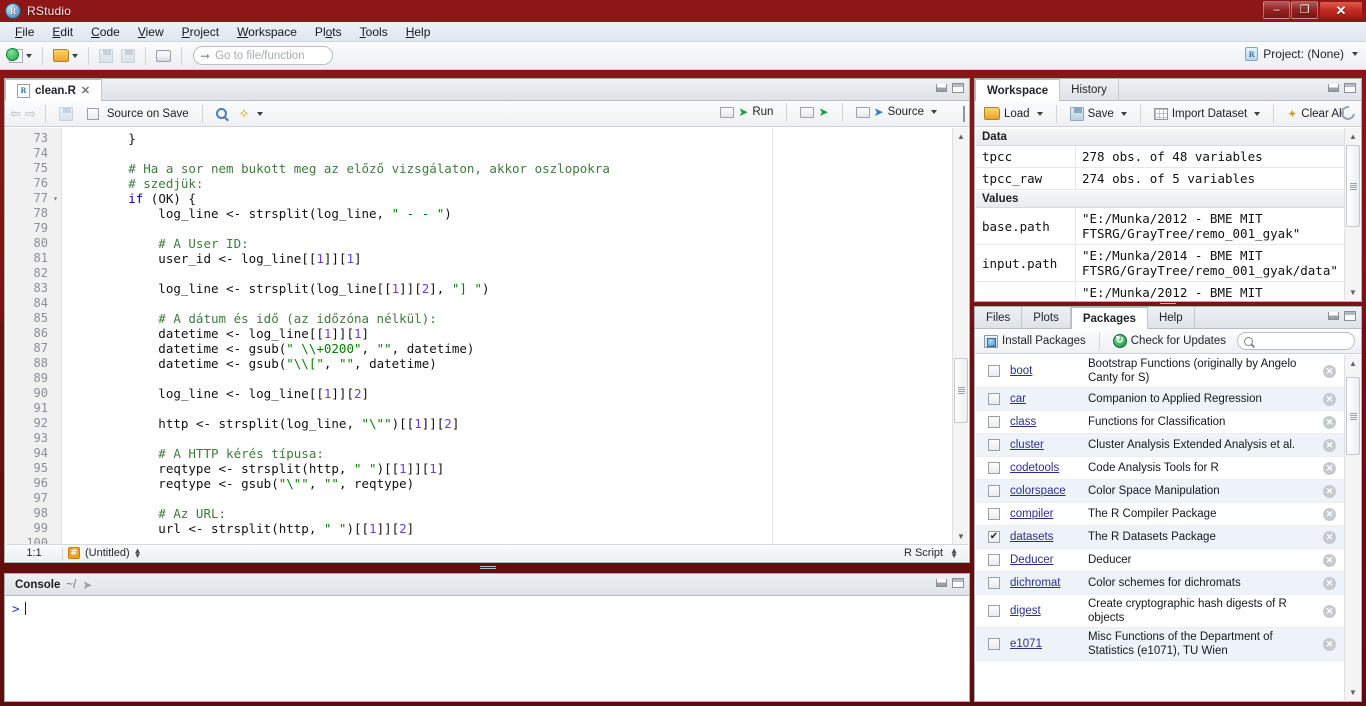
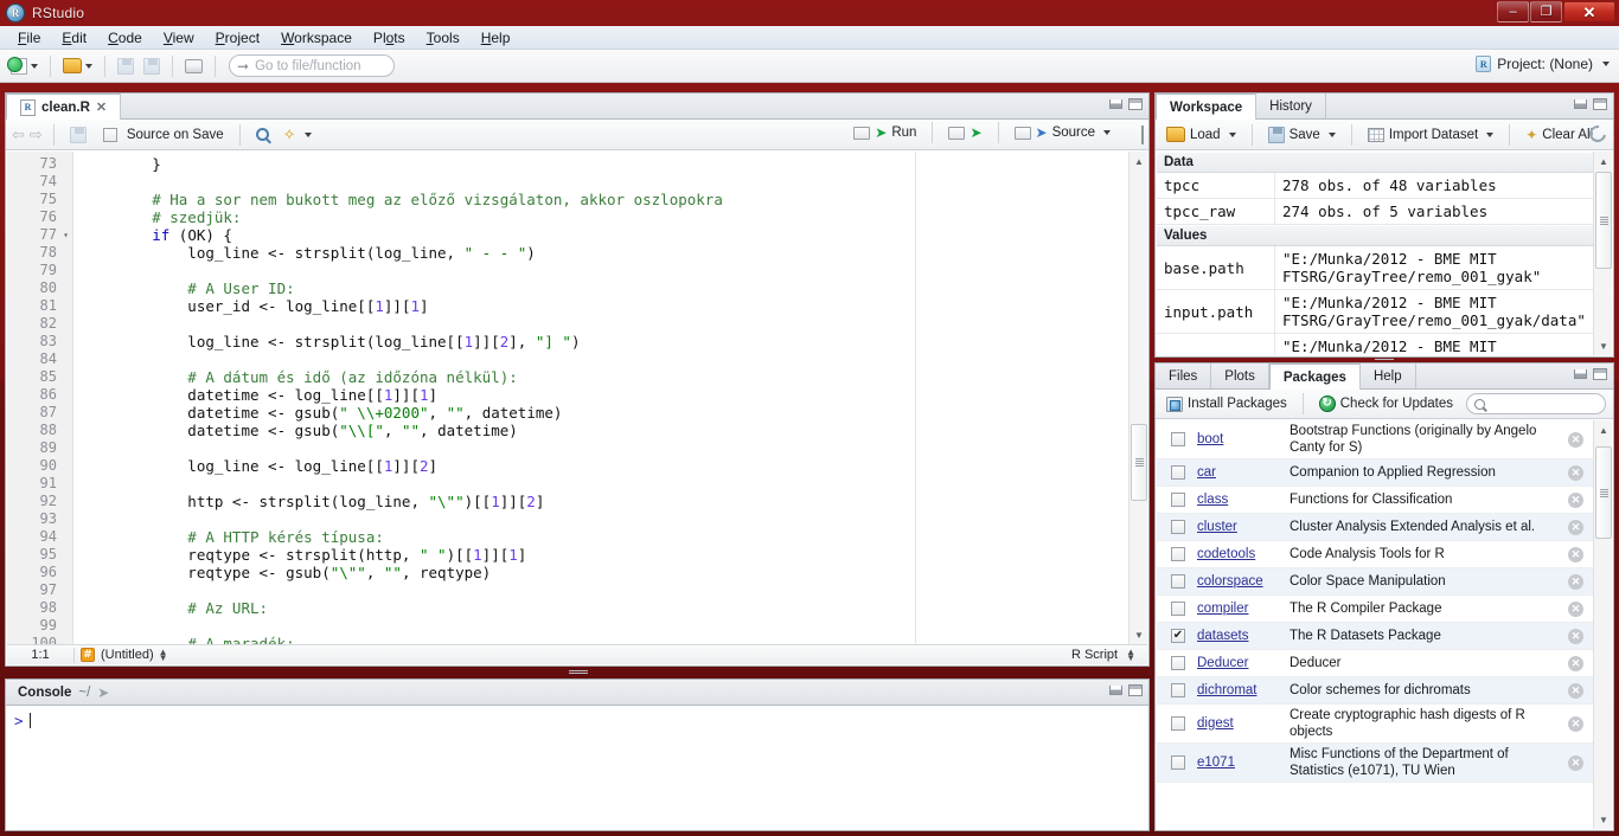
  R
  RStudio
  –
  ❐
  ✕
  File
  Edit
  Code
  View
  Project
  Workspace
  Plots
  Tools
  Help
  ➞
  Go to file/function
  R
  Project: (None)
  R
  clean.R
  ✕
  ⇦
  ⇨
  Source on Save
  ✧
  ➤
  Run
  ➤
  ➤
  Source
  73
  74
  75
  76
  77
  ▾
  78
  79
  80
  81
  82
  83
  84
  85
  86
  87
  88
  89
  90
  91
  92
  93
  94
  95
  96
  97
  98
  99
  100
  }
  # Ha a sor nem bukott meg az előző vizsgálaton, akkor oszlopokra
  # szedjük:
  if (OK) {
  log_line <- strsplit(log_line, " - - ")
  # A User ID:
  user_id <- log_line[[1]][1]
  log_line <- strsplit(log_line[[1]][2], "] ")
  # A dátum és idő (az időzóna nélkül):
  datetime <- log_line[[1]][1]
  datetime <- gsub(" \\+0200", "", datetime)
  datetime <- gsub("\\[", "", datetime)
  log_line <- log_line[[1]][2]
  http <- strsplit(log_line, "\"")[[1]][2]
  # A HTTP kérés típusa:
  reqtype <- strsplit(http, " ")[[1]][1]
  reqtype <- gsub("\"", "", reqtype)
  # Az URL:
- url <- strsplit(http, " ")[[1]][2]
  ▲
  ▼
  1:1
  #
  (Untitled)
  ▲
  ▼
  R Script
  ▲
  ▼
  Console
  ~/
  ➤
  >
  Workspace
  History
  Load
  Save
  Import Dataset
  ✦
  Clear All
  Data
  tpcc
  278 obs. of 48 variables
  tpcc_raw
  274 obs. of 5 variables
  Values
  base.path
  "E:/Munka/2012 - BME MIT FTSRG/GrayTree/remo_001_gyak"
  input.path
- "E:/Munka/2014 - BME MIT FTSRG/GrayTree/remo_001_gyak/data"
+ "E:/Munka/2012 - BME MIT FTSRG/GrayTree/remo_001_gyak/data"
  "E:/Munka/2012 - BME MIT
  ▲
  ▼
  Files
  Plots
  Packages
  Help
  Install Packages
  ↻
  Check for Updates
  boot
  Bootstrap Functions (originally by Angelo Canty for S)
  ✕
  car
  Companion to Applied Regression
  ✕
  class
  Functions for Classification
  ✕
  cluster
  Cluster Analysis Extended Analysis et al.
  ✕
  codetools
  Code Analysis Tools for R
  ✕
  colorspace
  Color Space Manipulation
  ✕
  compiler
  The R Compiler Package
  ✕
  ✔
  datasets
  The R Datasets Package
  ✕
  Deducer
  Deducer
  ✕
  dichromat
  Color schemes for dichromats
  ✕
  digest
  Create cryptographic hash digests of R objects
  ✕
  e1071
  Misc Functions of the Department of Statistics (e1071), TU Wien
  ✕
  ▲
  ▼
